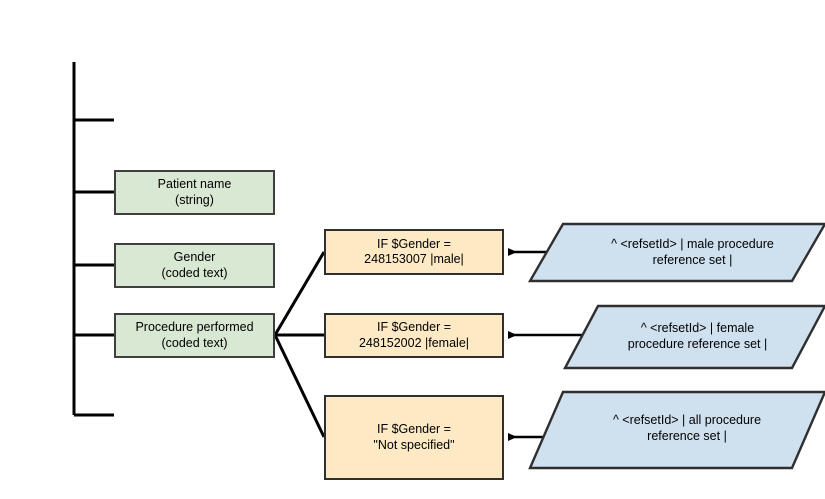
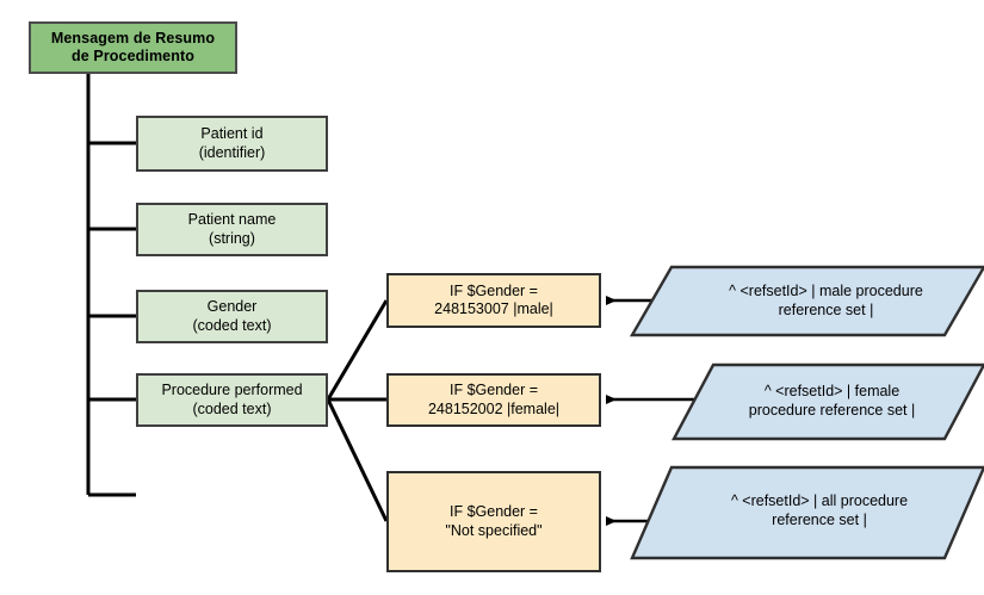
+ Mensagem de Resumo
+ de Procedimento
+ Patient id
+ (identifier)
  Patient name
  (string)
  Gender
  (coded text)
  Procedure performed
  (coded text)
  IF $Gender =
  248153007 |male|
  IF $Gender =
  248152002 |female|
  IF $Gender =
  "Not specified"
  ^ <refsetId> | male procedure
  reference set |
  ^ <refsetId> | female
  procedure reference set |
  ^ <refsetId> | all procedure
  reference set |
